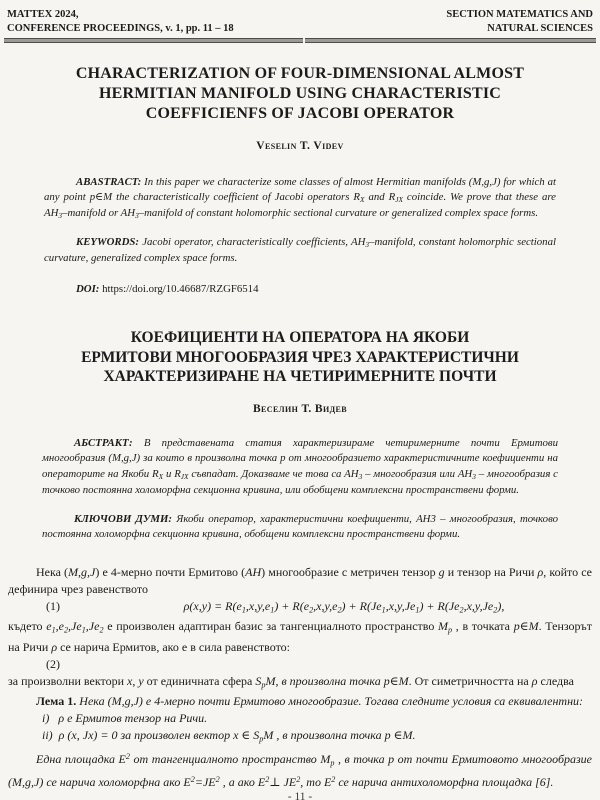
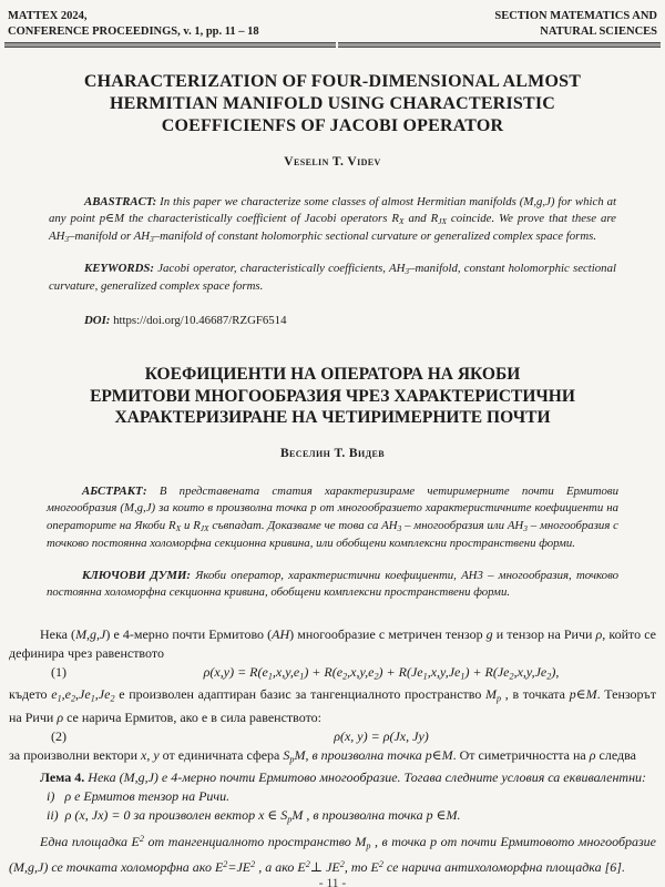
  MATTEX 2024,
  CONFERENCE PROCEEDINGS, v. 1, pp. 11 – 18
  SECTION MATEMATICS AND
  NATURAL SCIENCES
  CHARACTERIZATION OF FOUR-DIMENSIONAL ALMOST
  HERMITIAN MANIFOLD USING CHARACTERISTIC
  COEFFICIENFS OF JACOBI OPERATOR
  Veselin T. Videv
  ABASTRACT: In this paper we characterize some classes of almost Hermitian manifolds (M,g,J) for which at any point p∈M the characteristically coefficient of Jacobi operators RX and RJX coincide. We prove that these are AH3–manifold or AH3–manifold of constant holomorphic sectional curvature or generalized complex space forms.
  KEYWORDS: Jacobi operator, characteristically coefficients, AH3–manifold, constant holomorphic sectional curvature, generalized complex space forms.
  DOI: https://doi.org/10.46687/RZGF6514
  КОЕФИЦИЕНТИ НА ОПЕРАТОРА НА ЯКОБИ
  ЕРМИТОВИ МНОГООБРАЗИЯ ЧРЕЗ ХАРАКТЕРИСТИЧНИ
  ХАРАКТЕРИЗИРАНЕ НА ЧЕТИРИМЕРНИТЕ ПОЧТИ
  Веселин Т. Видев
  АБСТРАКТ: В представената статия характеризираме четиримерните почти Ермитови многообразия (M,g,J) за които в произволна точка p от многообразието характеристичните коефициенти на операторите на Якоби RX и RJX съвпадат. Доказваме че това са AH3 – многообразия или AH3 – многообразия с точково постоянна холоморфна секционна кривина, или обобщени комплексни пространствени форми.
  КЛЮЧОВИ ДУМИ: Якоби оператор, характеристични коефициенти, AH3 – многообразия, точково постоянна холоморфна секционна кривина, обобщени комплексни пространствени форми.
  Нека (M,g,J) е 4-мерно почти Ермитово (AH) многообразие с метричен тензор g и тензор на Ричи ρ, който се дефинира чрез равенството
  (1)
  ρ(x,y) = R(e1,x,y,e1) + R(e2,x,y,e2) + R(Je1,x,y,Je1) + R(Je2,x,y,Je2),
  където e1,e2,Je1,Je2 е произволен адаптиран базис за тангенциалното пространство Mp , в точката p∈M. Тензорът на Ричи ρ се нарича Ермитов, ако е в сила равенството:
  (2)
+ ρ(x, y) = ρ(Jx, Jy)
  за произволни вектори x, y от единичната сфера SpM, в произволна точка p∈M. От симетричността на ρ следва
- Лема 1. Нека (M,g,J) е 4-мерно почти Ермитово многообразие. Тогава следните условия са еквивалентни:
+ Лема 4. Нека (M,g,J) е 4-мерно почти Ермитово многообразие. Тогава следните условия са еквивалентни:
  i) ρ е Ермитов тензор на Ричи.
  ii) ρ (x, Jx) = 0 за произволен вектор x ∈ SpM , в произволна точка p ∈M.
- Една площадка E2 от тангенциалното пространство Mp , в точка p от почти Ермитовото многообразие (M,g,J) се нарича холоморфна ако E2=JE2 , а ако E2⊥ JE2, то E2 се нарича антихоломорфна площадка [6].
+ Една площадка E2 от тангенциалното пространство Mp , в точка p от почти Ермитовото многообразие (M,g,J) се точката холоморфна ако E2=JE2 , а ако E2⊥ JE2, то E2 се нарича антихоломорфна площадка [6].
  - 11 -
